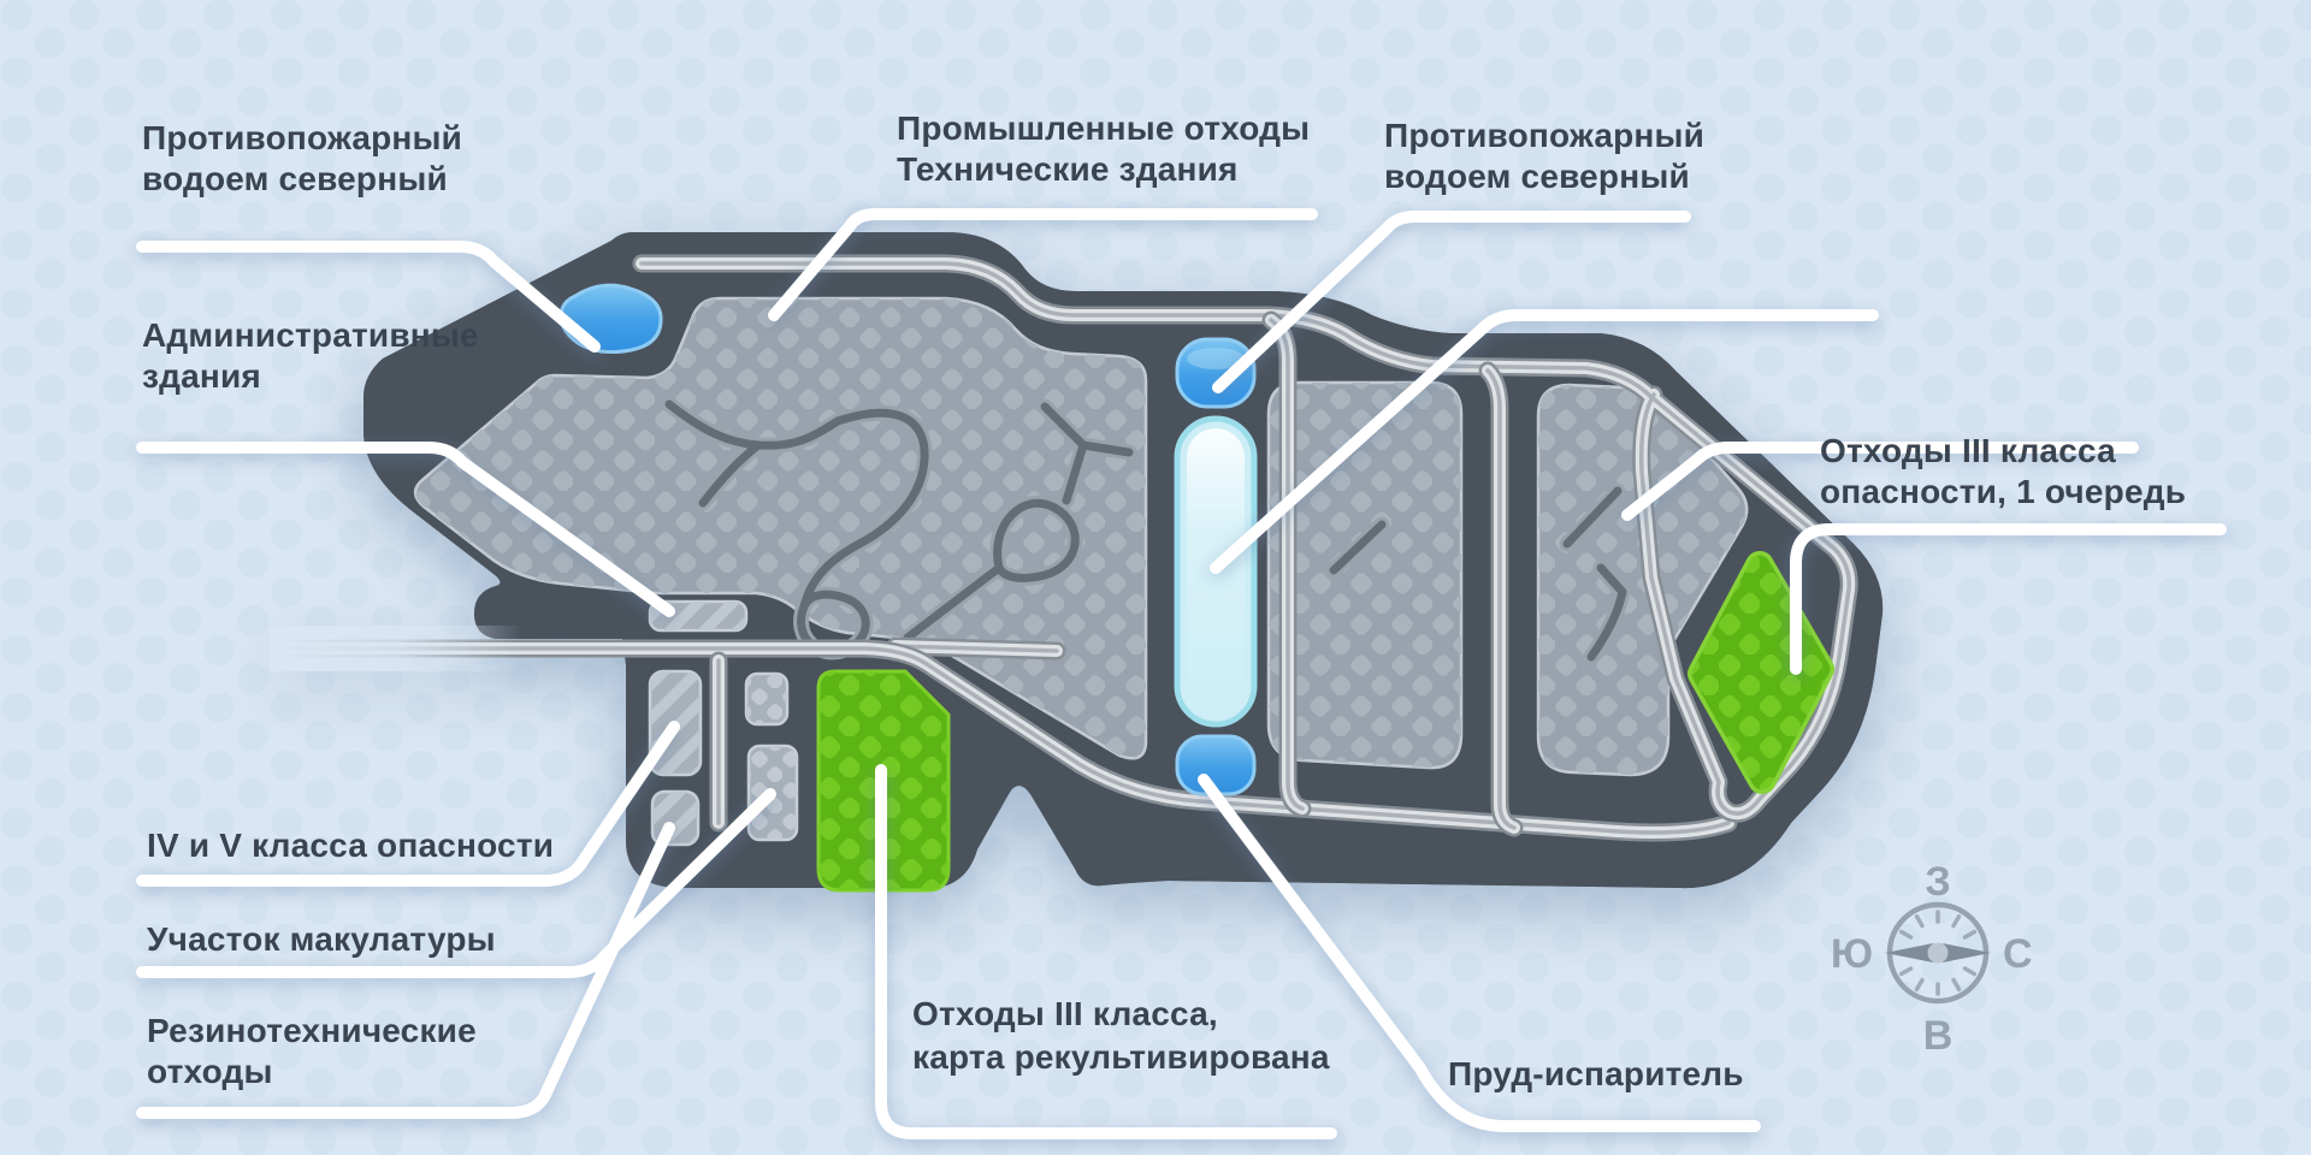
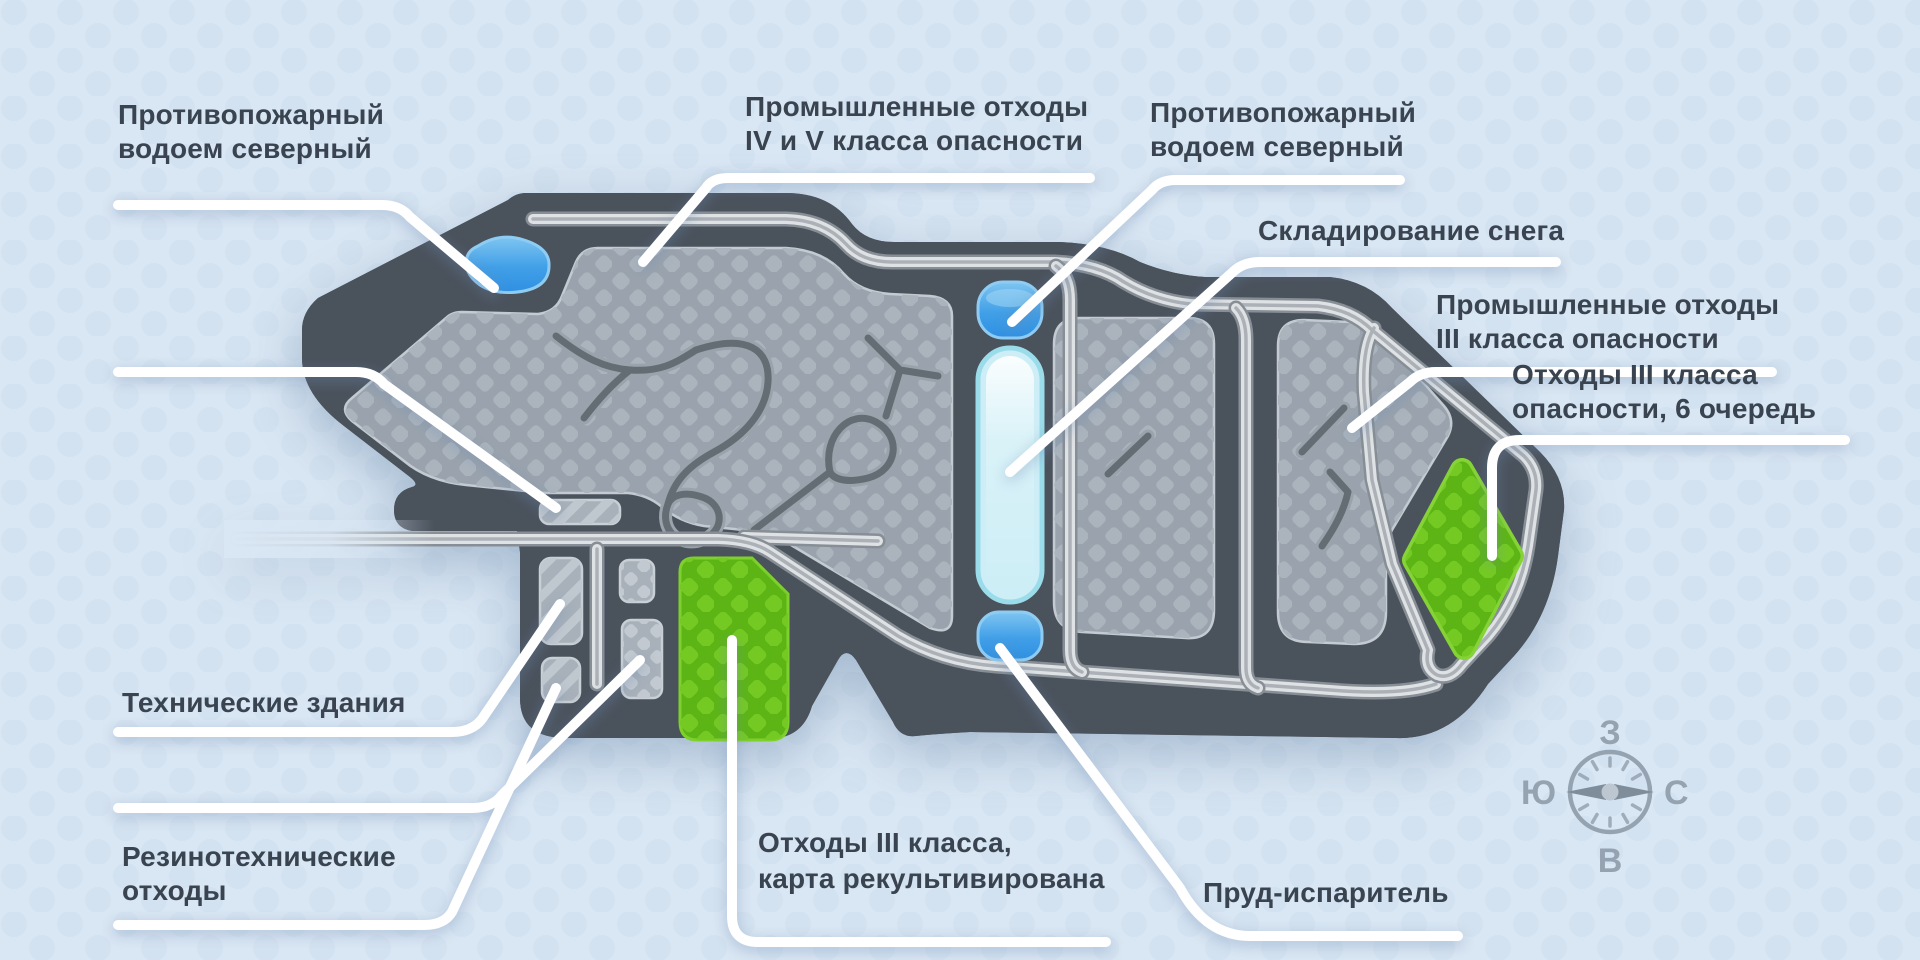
  З
  Ю
  С
  В
  Противопожарный водоем северный
- Административные здания
- Промышленные отходы Технические здания
+ Промышленные отходы IV и V класса опасности
  Противопожарный водоем северный
+ Складирование снега
+ Промышленные отходы III класса опасности
- Отходы III класса опасности, 1 очередь
+ Отходы III класса опасности, 6 очередь
- IV и V класса опасности
+ Технические здания
- Участок макулатуры
  Резинотехнические отходы
  Отходы III класса, карта рекультивирована
  Пруд-испаритель
